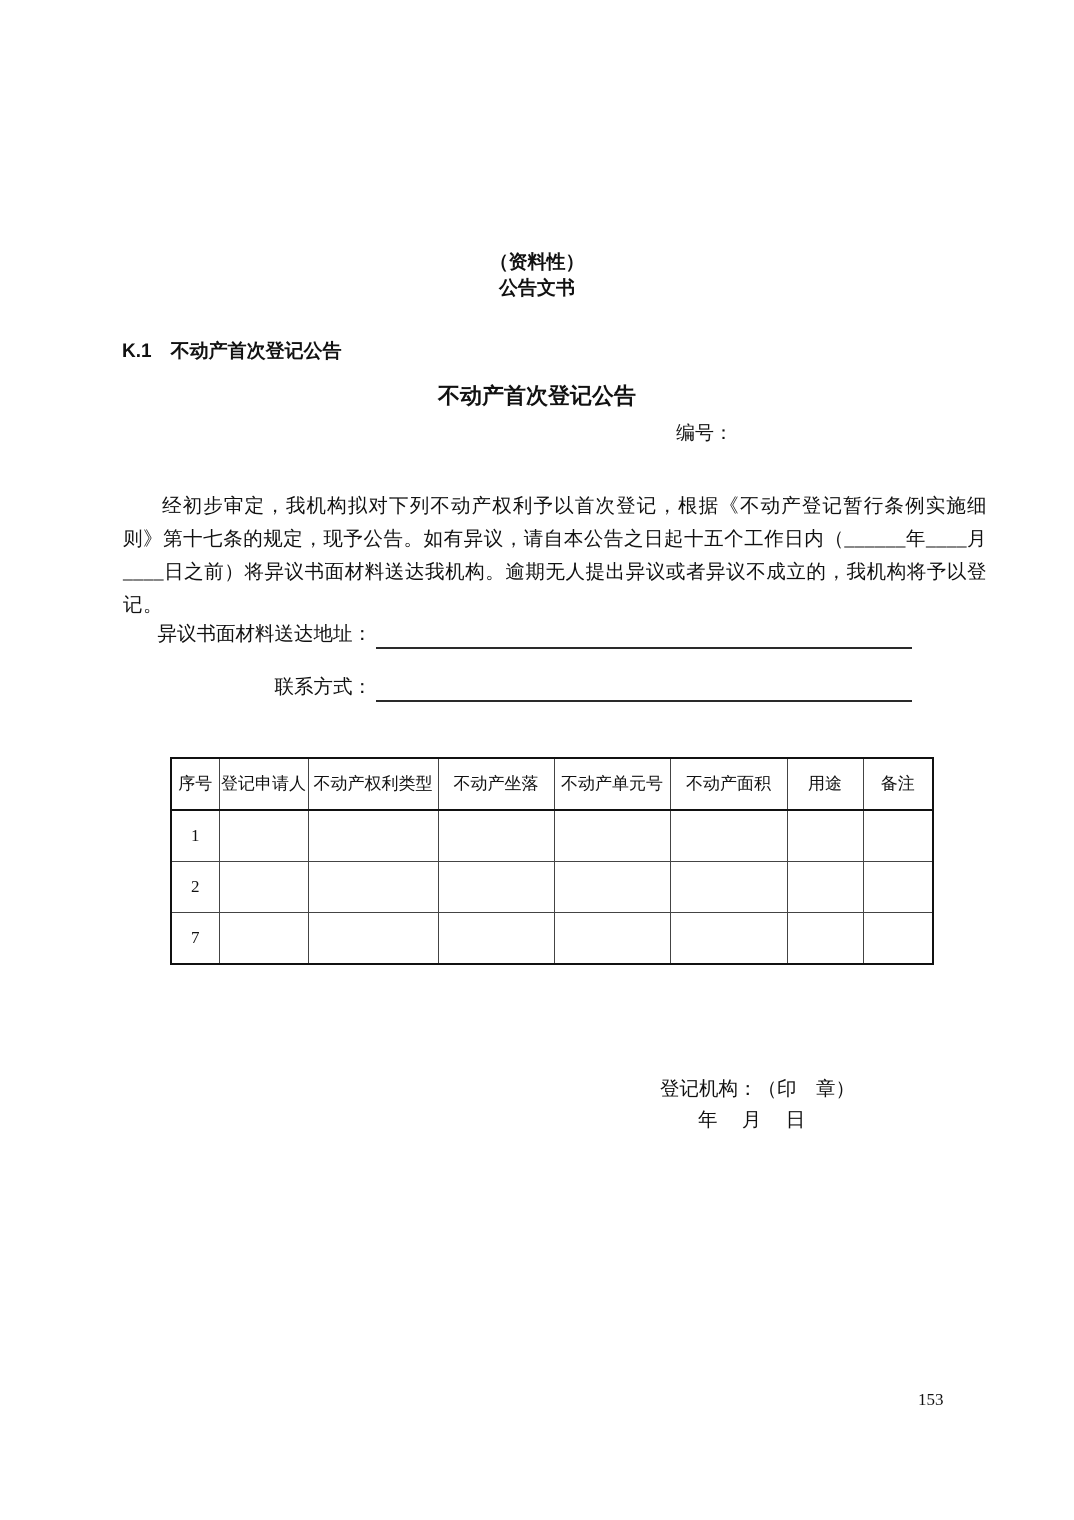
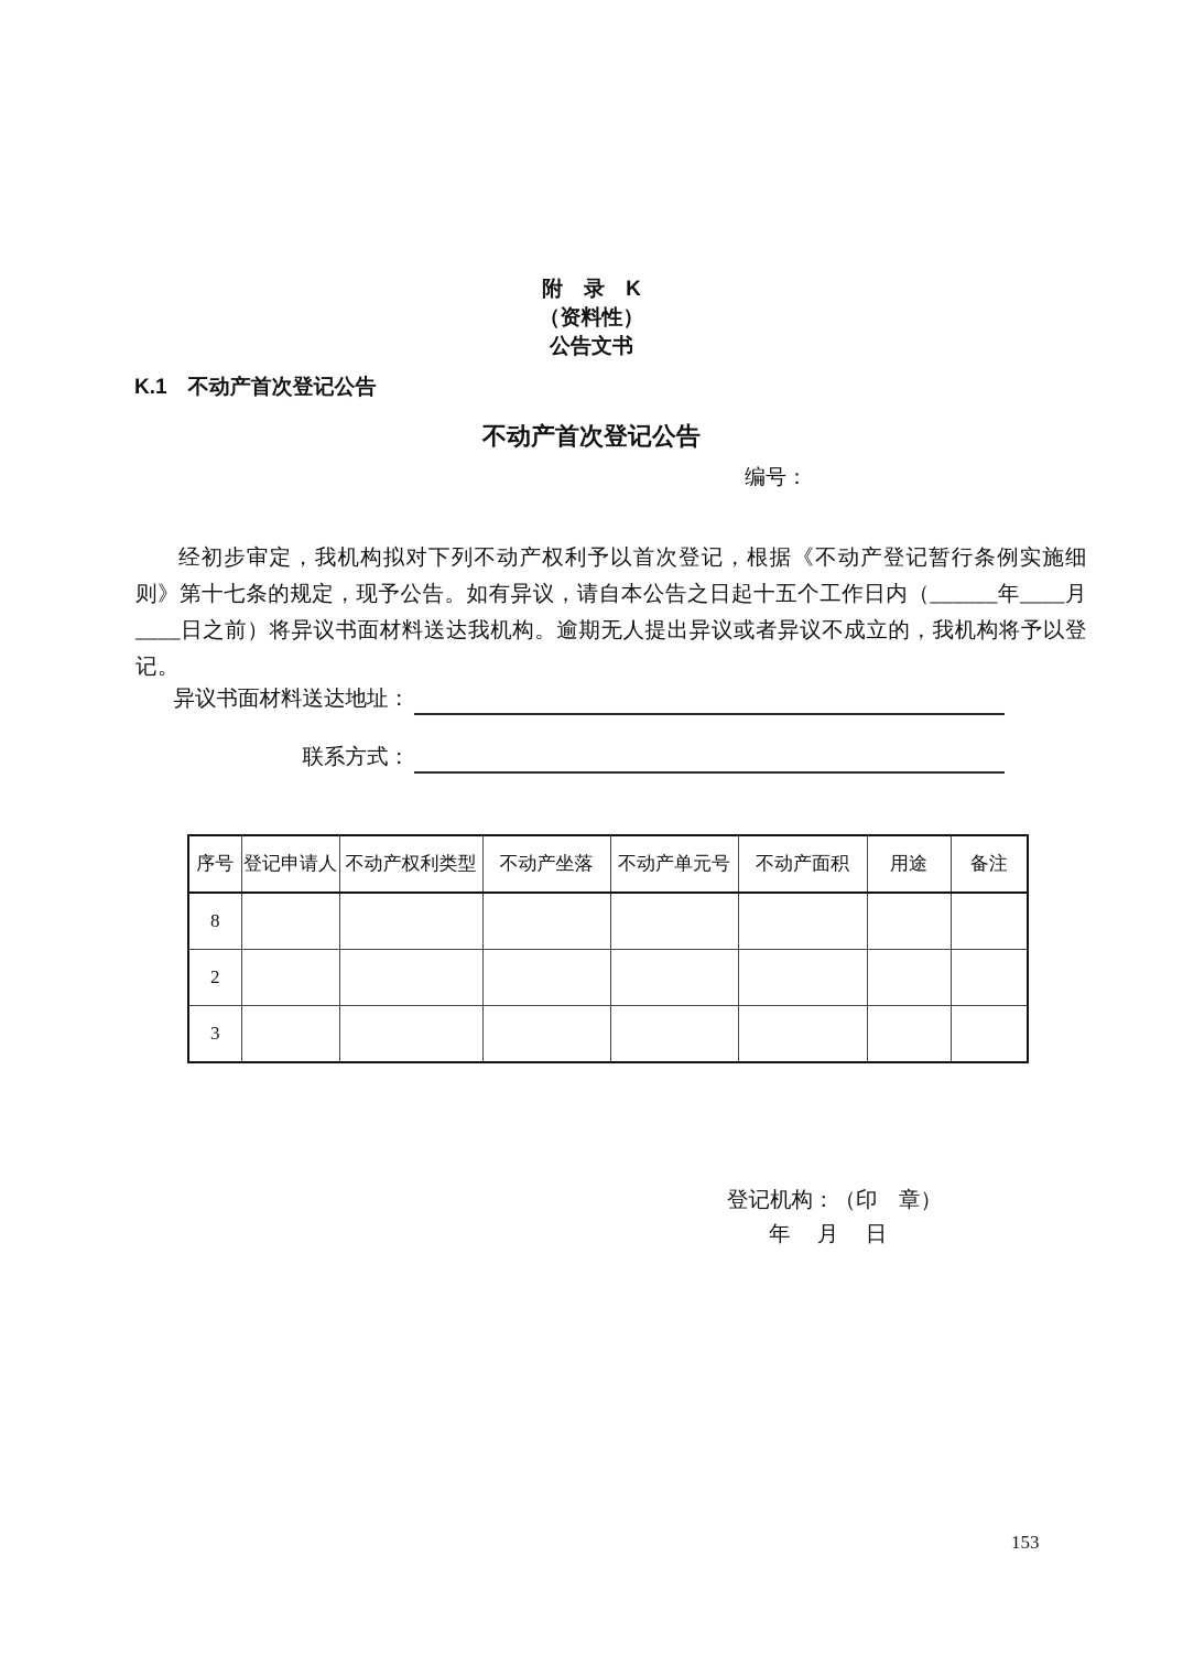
+ 附 录 K
  （资料性）
  公告文书
  K.1 不动产首次登记公告
  不动产首次登记公告
  编号：
  经初步审定，我机构拟对下列不动产权利予以首次登记，根据《不动产登记暂行条例实施细则》第十七条的规定，现予公告。如有异议，请自本公告之日起十五个工作日内（______年____月____日之前）将异议书面材料送达我机构。逾期无人提出异议或者异议不成立的，我机构将予以登记。
  异议书面材料送达地址：
  联系方式：
  序号	登记申请人	不动产权利类型	不动产坐落	不动产单元号	不动产面积	用途	备注
- 1
+ 8
  2
- 7
+ 3
  登记机构：（印 章）
  年 月 日
  153
